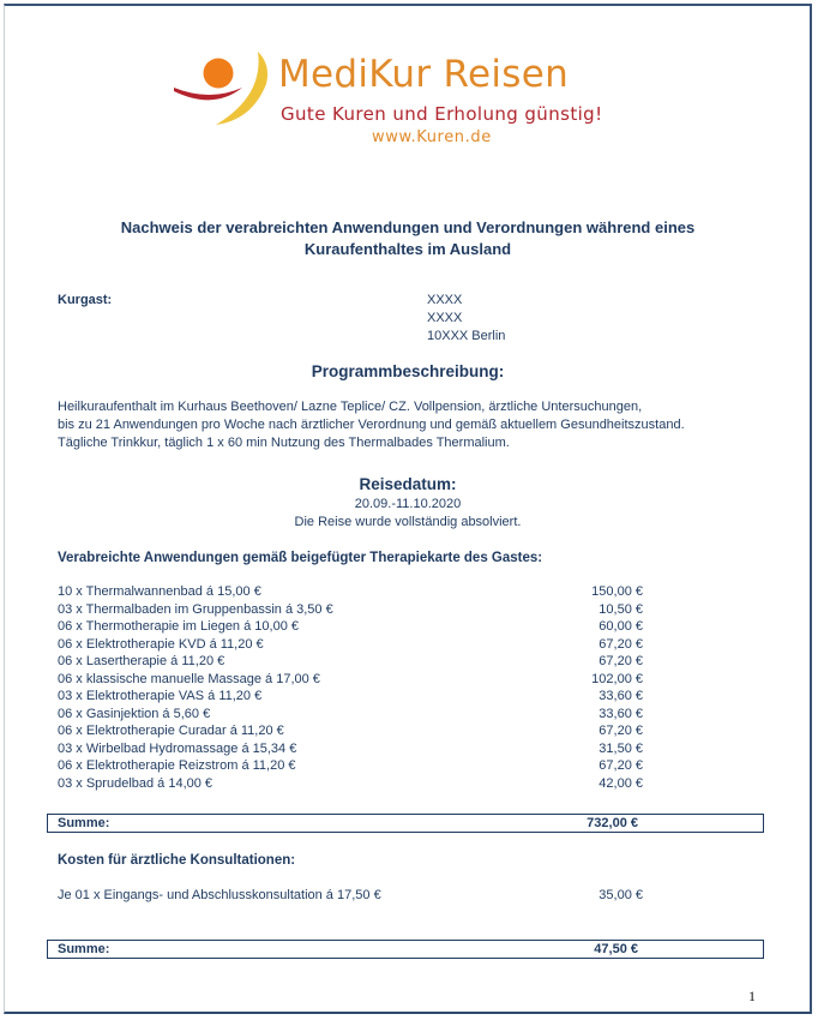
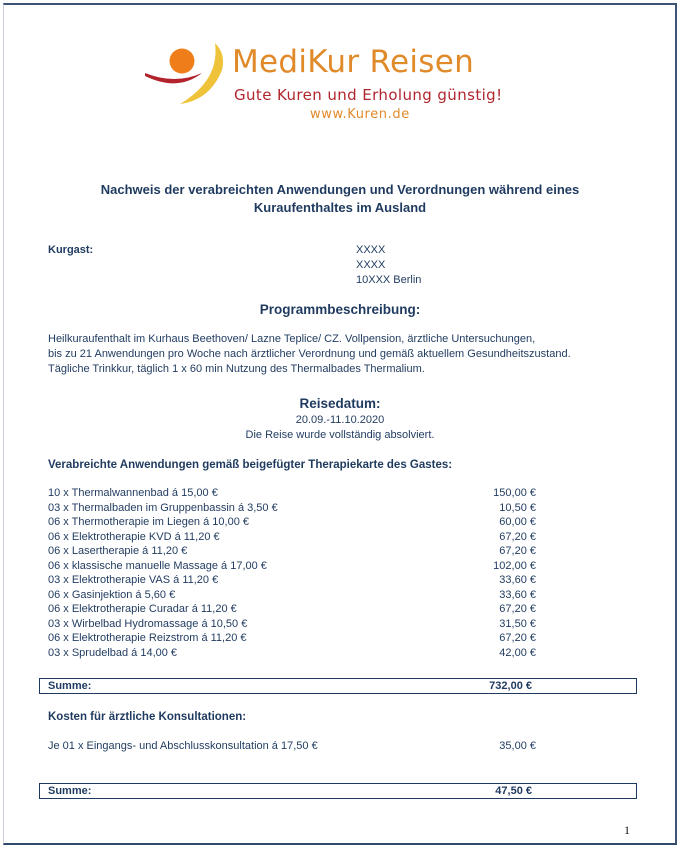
  MediKur Reisen
  Gute Kuren und Erholung günstig!
  www.Kuren.de
  Nachweis der verabreichten Anwendungen und Verordnungen während eines
  Kuraufenthaltes im Ausland
  Kurgast:
  XXXX
  XXXX
  10XXX Berlin
  Programmbeschreibung:
  Heilkuraufenthalt im Kurhaus Beethoven/ Lazne Teplice/ CZ. Vollpension, ärztliche Untersuchungen,
  bis zu 21 Anwendungen pro Woche nach ärztlicher Verordnung und gemäß aktuellem Gesundheitszustand.
  Tägliche Trinkkur, täglich 1 x 60 min Nutzung des Thermalbades Thermalium.
  Reisedatum:
  20.09.-11.10.2020
  Die Reise wurde vollständig absolviert.
  Verabreichte Anwendungen gemäß beigefügter Therapiekarte des Gastes:
  10 x Thermalwannenbad á 15,00 €
  150,00 €
  03 x Thermalbaden im Gruppenbassin á 3,50 €
  10,50 €
  06 x Thermotherapie im Liegen á 10,00 €
  60,00 €
  06 x Elektrotherapie KVD á 11,20 €
  67,20 €
  06 x Lasertherapie á 11,20 €
  67,20 €
  06 x klassische manuelle Massage á 17,00 €
  102,00 €
  03 x Elektrotherapie VAS á 11,20 €
  33,60 €
  06 x Gasinjektion á 5,60 €
  33,60 €
  06 x Elektrotherapie Curadar á 11,20 €
  67,20 €
- 03 x Wirbelbad Hydromassage á 15,34 €
+ 03 x Wirbelbad Hydromassage á 10,50 €
  31,50 €
  06 x Elektrotherapie Reizstrom á 11,20 €
  67,20 €
  03 x Sprudelbad á 14,00 €
  42,00 €
  Summe:
  732,00 €
  Kosten für ärztliche Konsultationen:
  Je 01 x Eingangs- und Abschlusskonsultation á 17,50 €
  35,00 €
  Summe:
  47,50 €
  1
